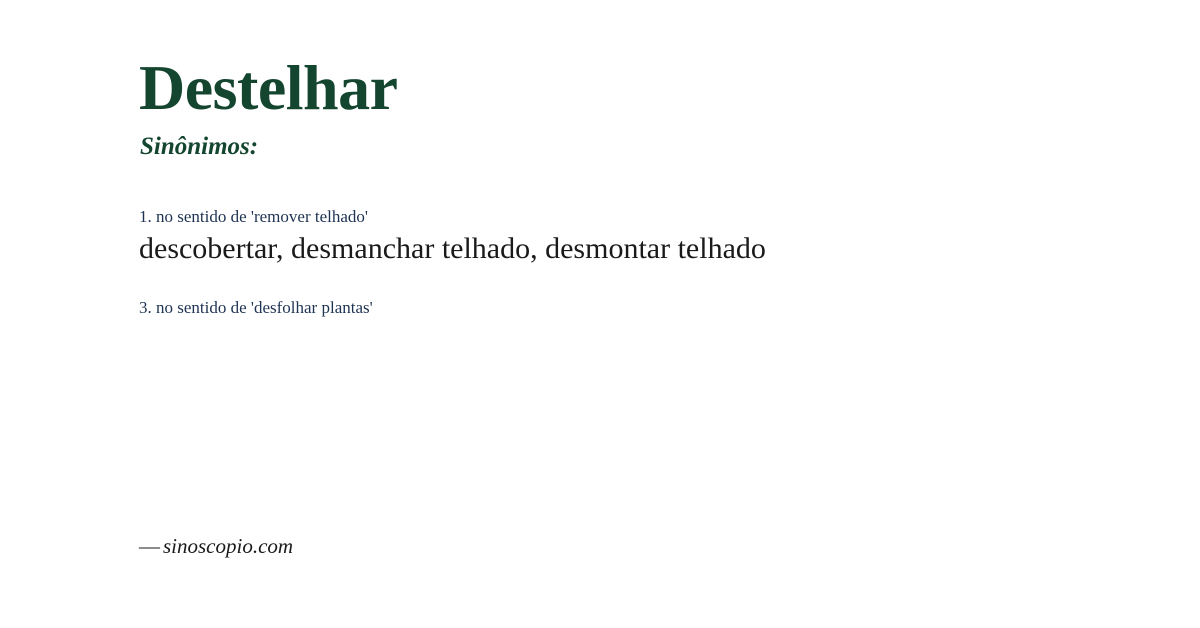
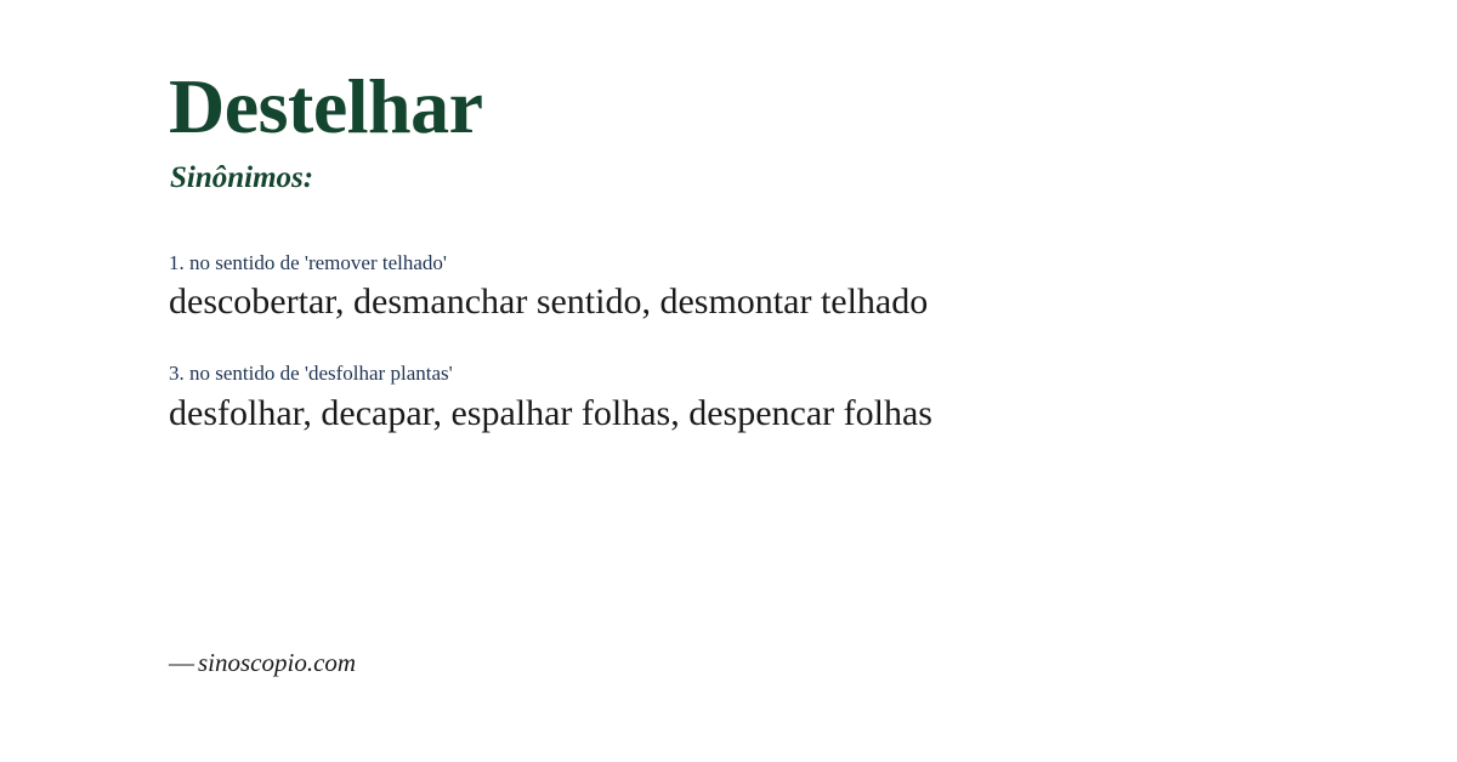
  Destelhar
  Sinônimos:
  1. no sentido de 'remover telhado'
- descobertar, desmanchar telhado, desmontar telhado
+ descobertar, desmanchar sentido, desmontar telhado
  3. no sentido de 'desfolhar plantas'
+ desfolhar, decapar, espalhar folhas, despencar folhas
  — sinoscopio.com
